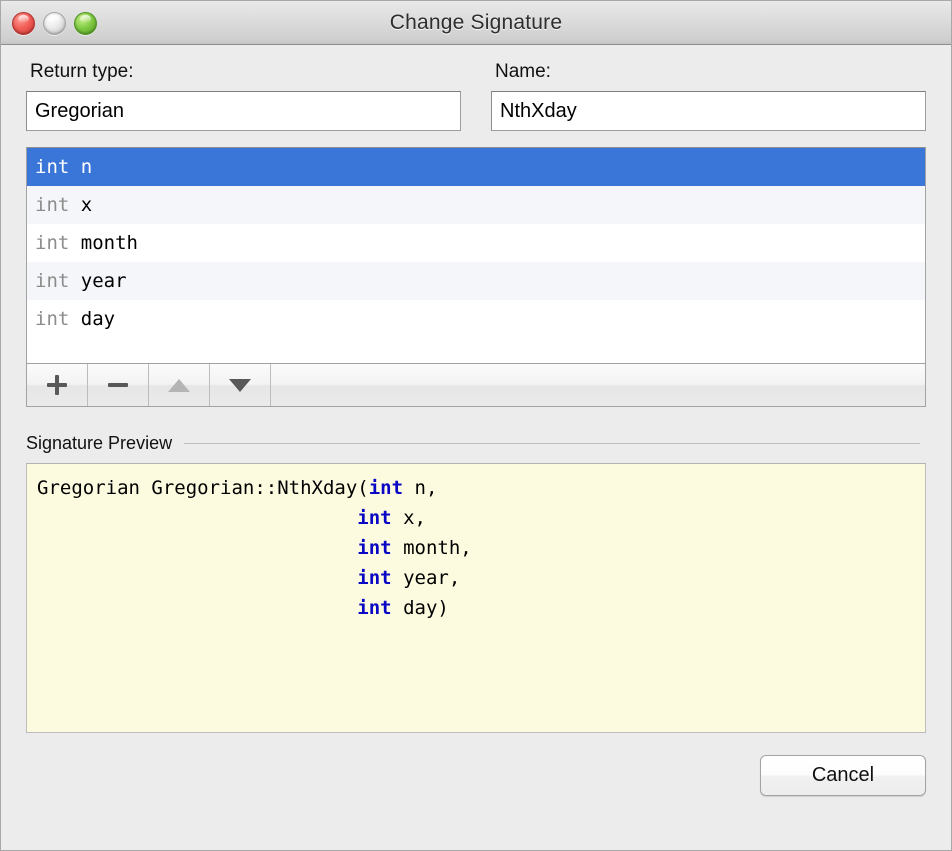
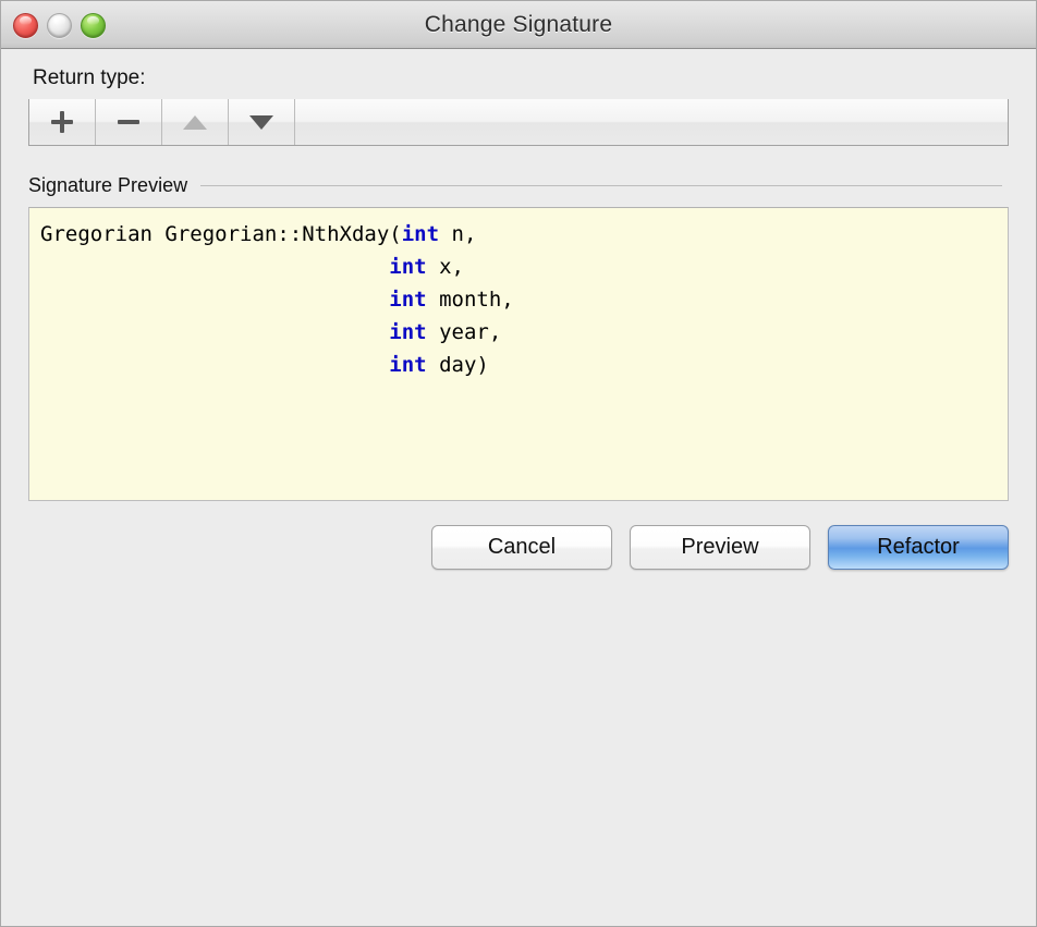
  Change Signature
  Return type:
- Gregorian
- Name:
- NthXday
- int n
- int x
- int month
- int year
- int day
  Signature Preview
  Gregorian Gregorian::NthXday(int n, int x, int month, int year, int day)
  Cancel
+ Preview
+ Refactor
